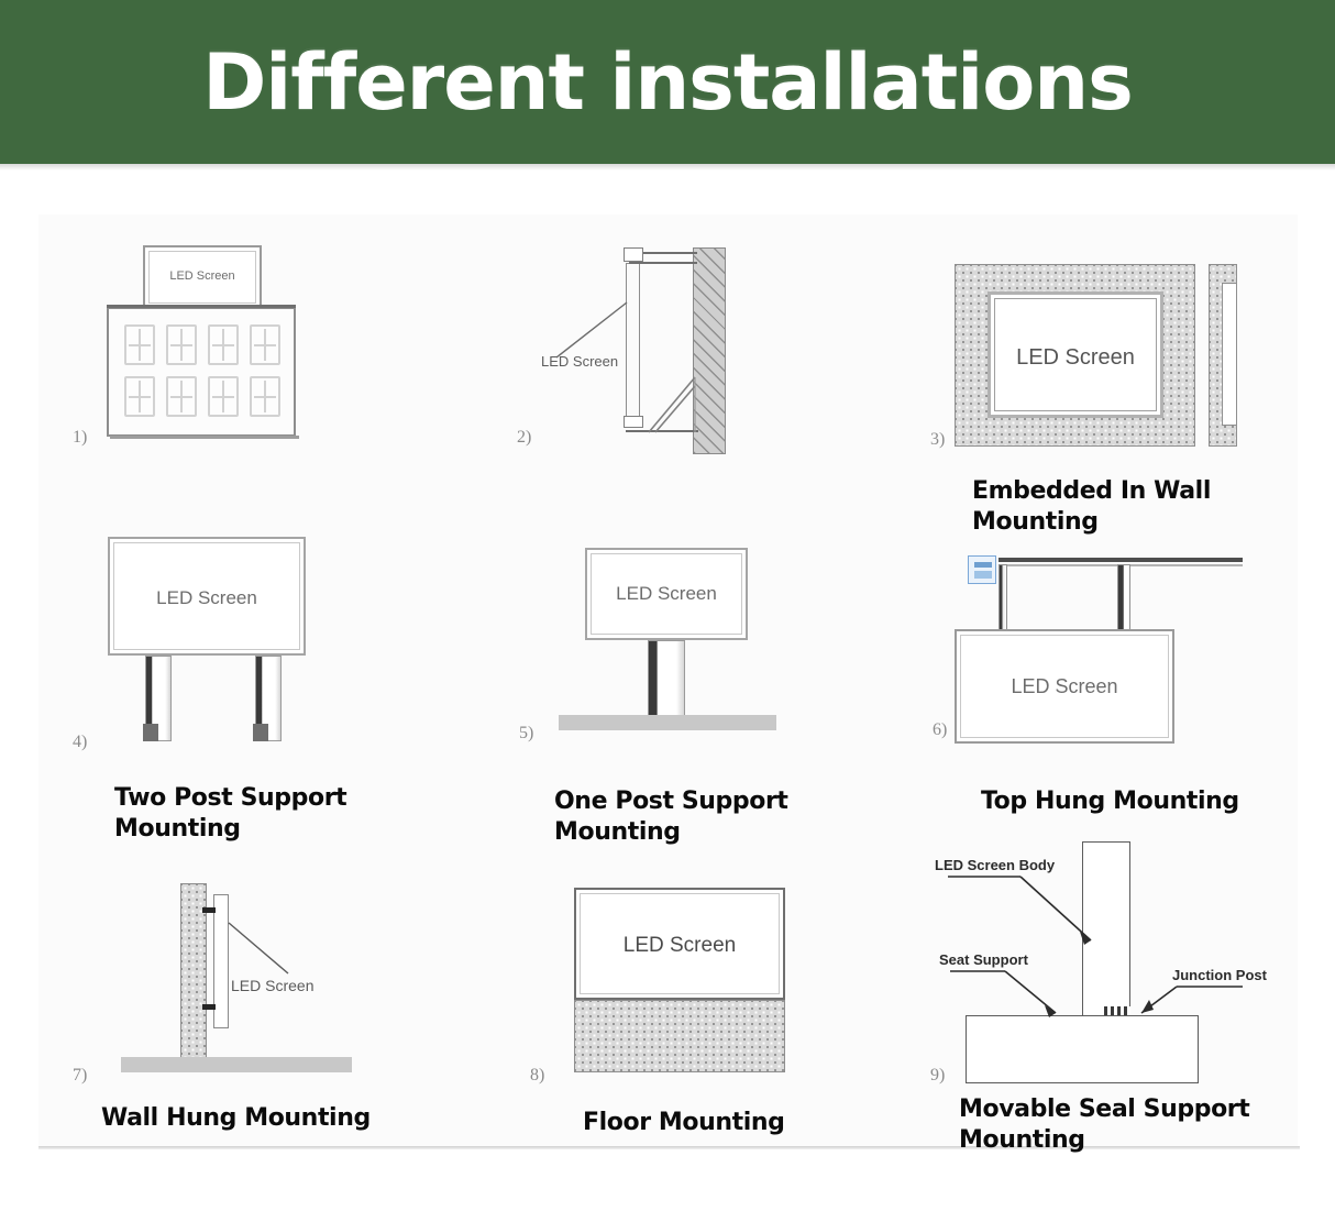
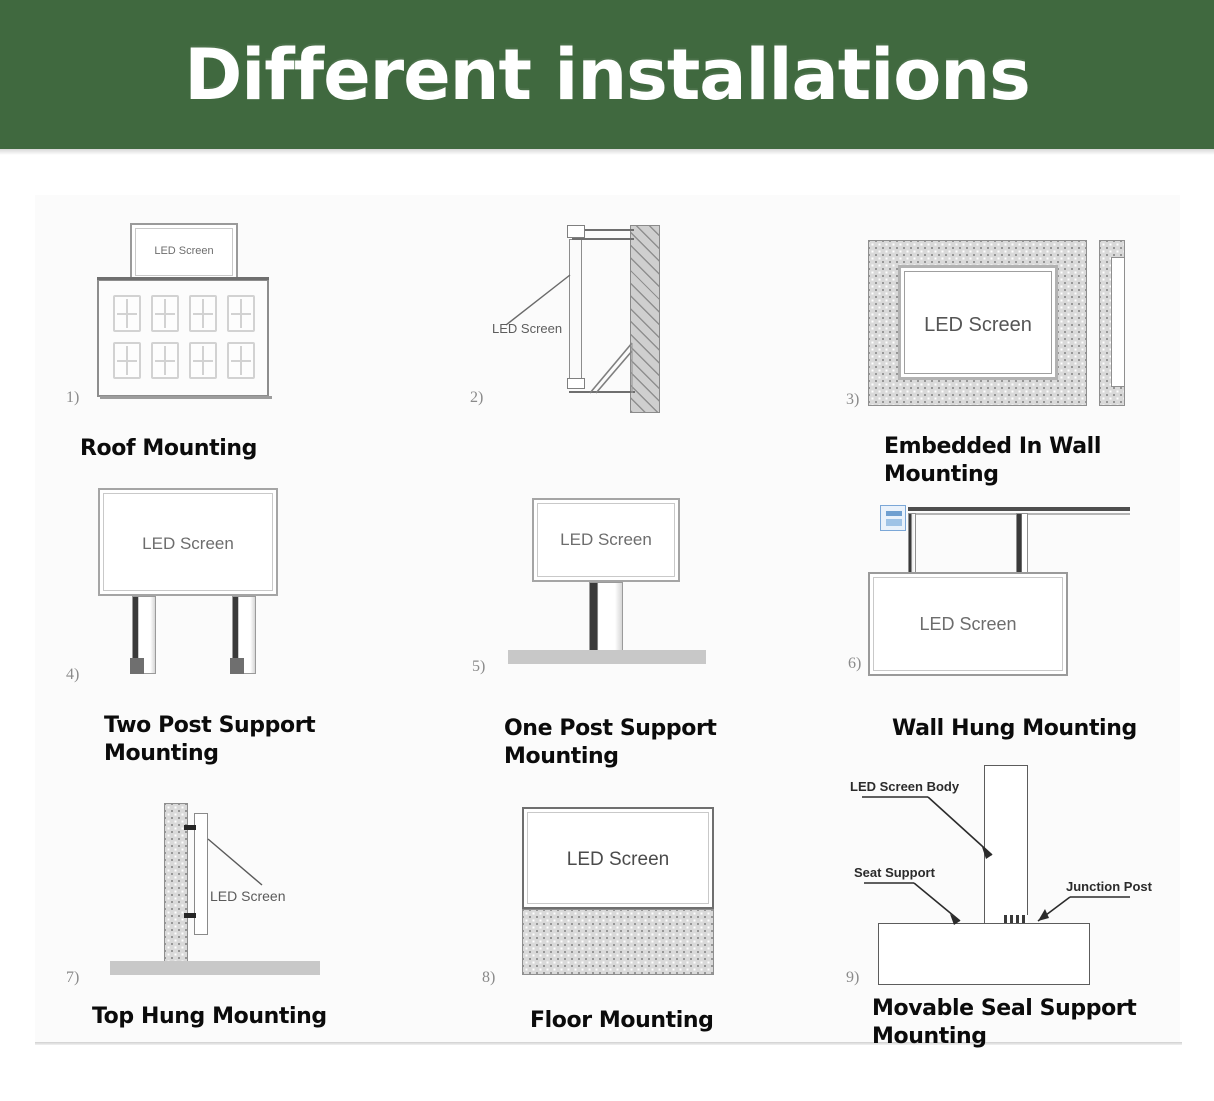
  Different installations
  LED Screen
  1)
+ Roof Mounting
  LED Screen
  2)
  LED Screen
  3)
  Embedded In Wall
  Mounting
  LED Screen
  4)
  Two Post Support
  Mounting
  LED Screen
  5)
  One Post Support
  Mounting
  LED Screen
  6)
- Top Hung Mounting
+ Wall Hung Mounting
  LED Screen
  7)
- Wall Hung Mounting
+ Top Hung Mounting
  LED Screen
  8)
  Floor Mounting
  Movable Seal Support
  Mounting
  LED Screen Body
  Seat Support
  Junction Post
  9)
